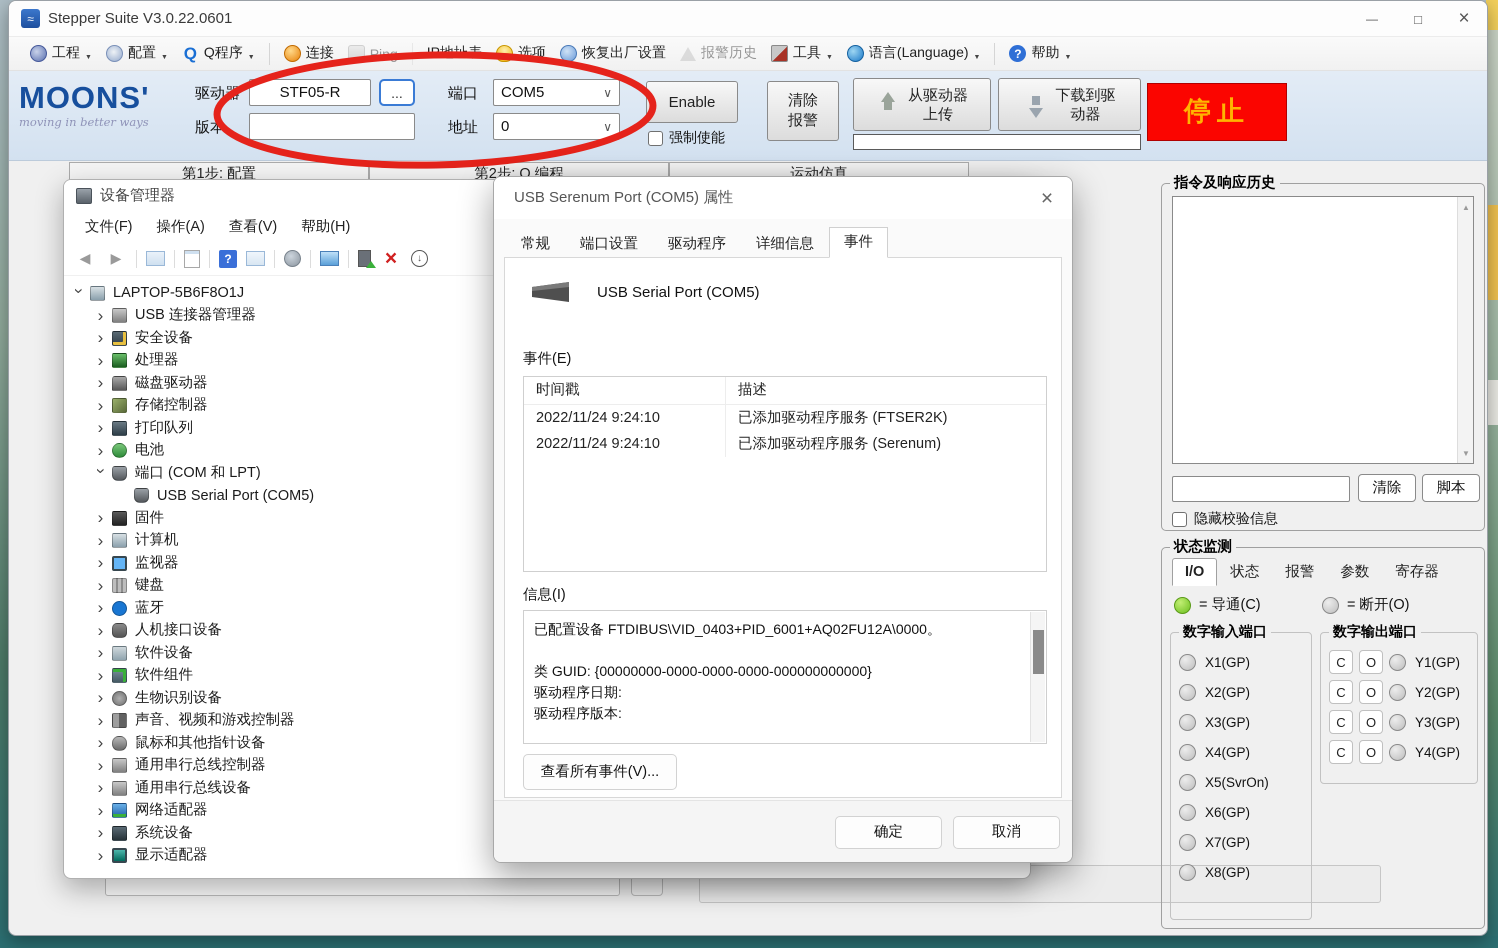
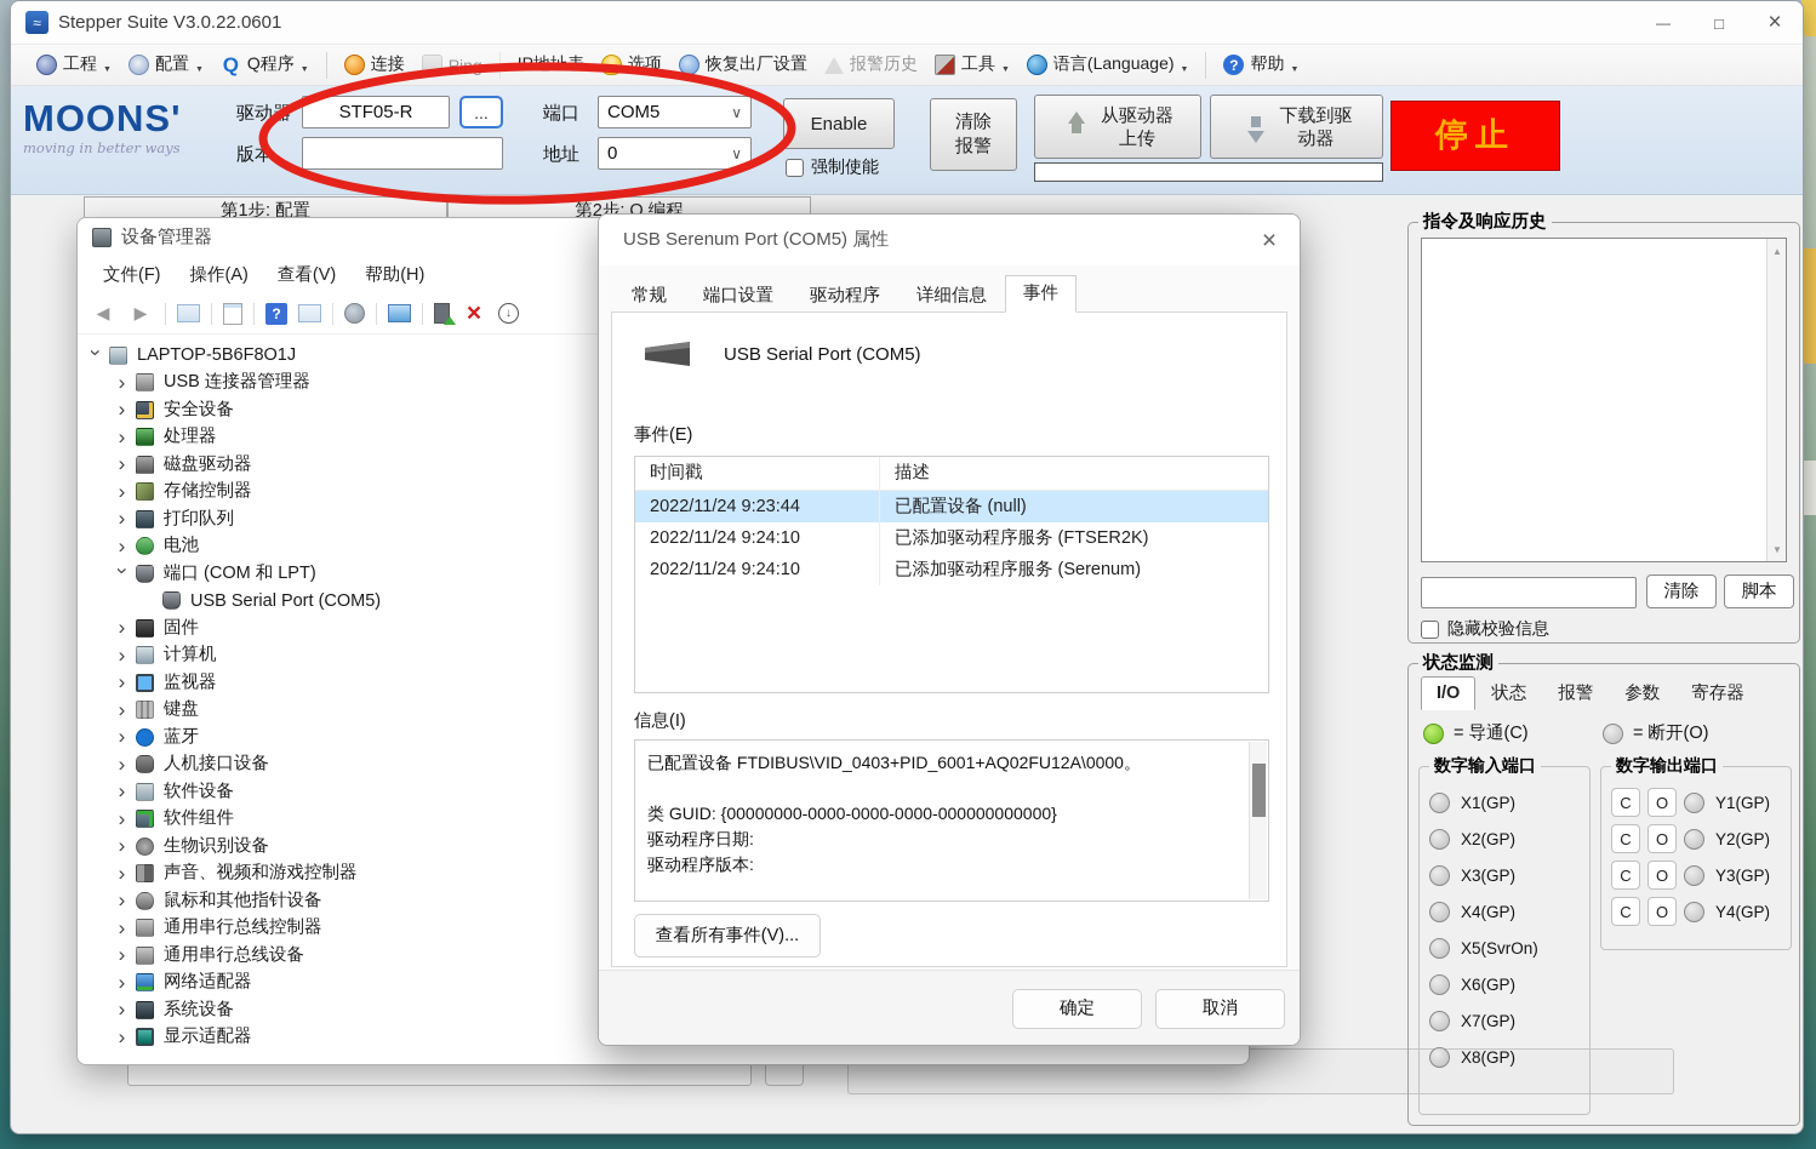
  Stepper Suite V3.0.22.0601
  工程
  配置
  Q程序
  连接
  Pin
  选项
  恢复出厂设置
  报警历史
  工具
  语言(Language)
  帮助
  MOONS'
  moving in better ways
  STF05-R
  ...
  版本
  端口
  COM5
  地址
  0
  Enable
  强制使能
  清除报警
  从驱动器上传
  下载到驱动器
  停止
  第1步: 配置
  第2步: Q 编程
- 运动仿真
  指令及响应历史
  清除
  脚本
  隐藏校验信息
  状态监测
  I/O
  状态
  报警
  参数
  寄存器
  = 导通(C)
  = 断开(O)
  数字输入端口
  X1(GP)
  X2(GP)
  X3(GP)
  X4(GP)
  X5(SvrOn)
  X6(GP)
  X7(GP)
  X8(GP)
  数字输出端口
  C
  O
  Y1(GP)
  C
  O
  Y2(GP)
  C
  O
  Y3(GP)
  C
  O
  Y4(GP)
  设备管理器
  文件(F)
  操作(A)
  查看(V)
  帮助(H)
  LAPTOP-5B6F8O1J
  USB 连接器管理器
  安全设备
  处理器
  磁盘驱动器
  存储控制器
  打印队列
  电池
  端口 (COM 和 LPT)
  USB Serial Port (COM5)
  固件
  计算机
  监视器
  键盘
  蓝牙
  人机接口设备
  软件设备
  软件组件
  生物识别设备
  声音、视频和游戏控制器
  鼠标和其他指针设备
  通用串行总线控制器
  通用串行总线设备
  网络适配器
  系统设备
  显示适配器
  USB Serenum Port (COM5) 属性
  常规
  端口设置
  驱动程序
  详细信息
  事件
  USB Serial Port (COM5)
  事件(E)
  时间戳
  描述
+ 2022/11/24 9:23:44
+ 已配置设备 (null)
  2022/11/24 9:24:10
  已添加驱动程序服务 (FTSER2K)
  2022/11/24 9:24:10
  已添加驱动程序服务 (Serenum)
  信息(I)
  已配置设备 FTDIBUS\VID_0403+PID_6001+AQ02FU12A\0000。
  类 GUID: {00000000-0000-0000-0000-000000000000}
  驱动程序日期:
  驱动程序版本:
  查看所有事件(V)...
  确定
  取消
